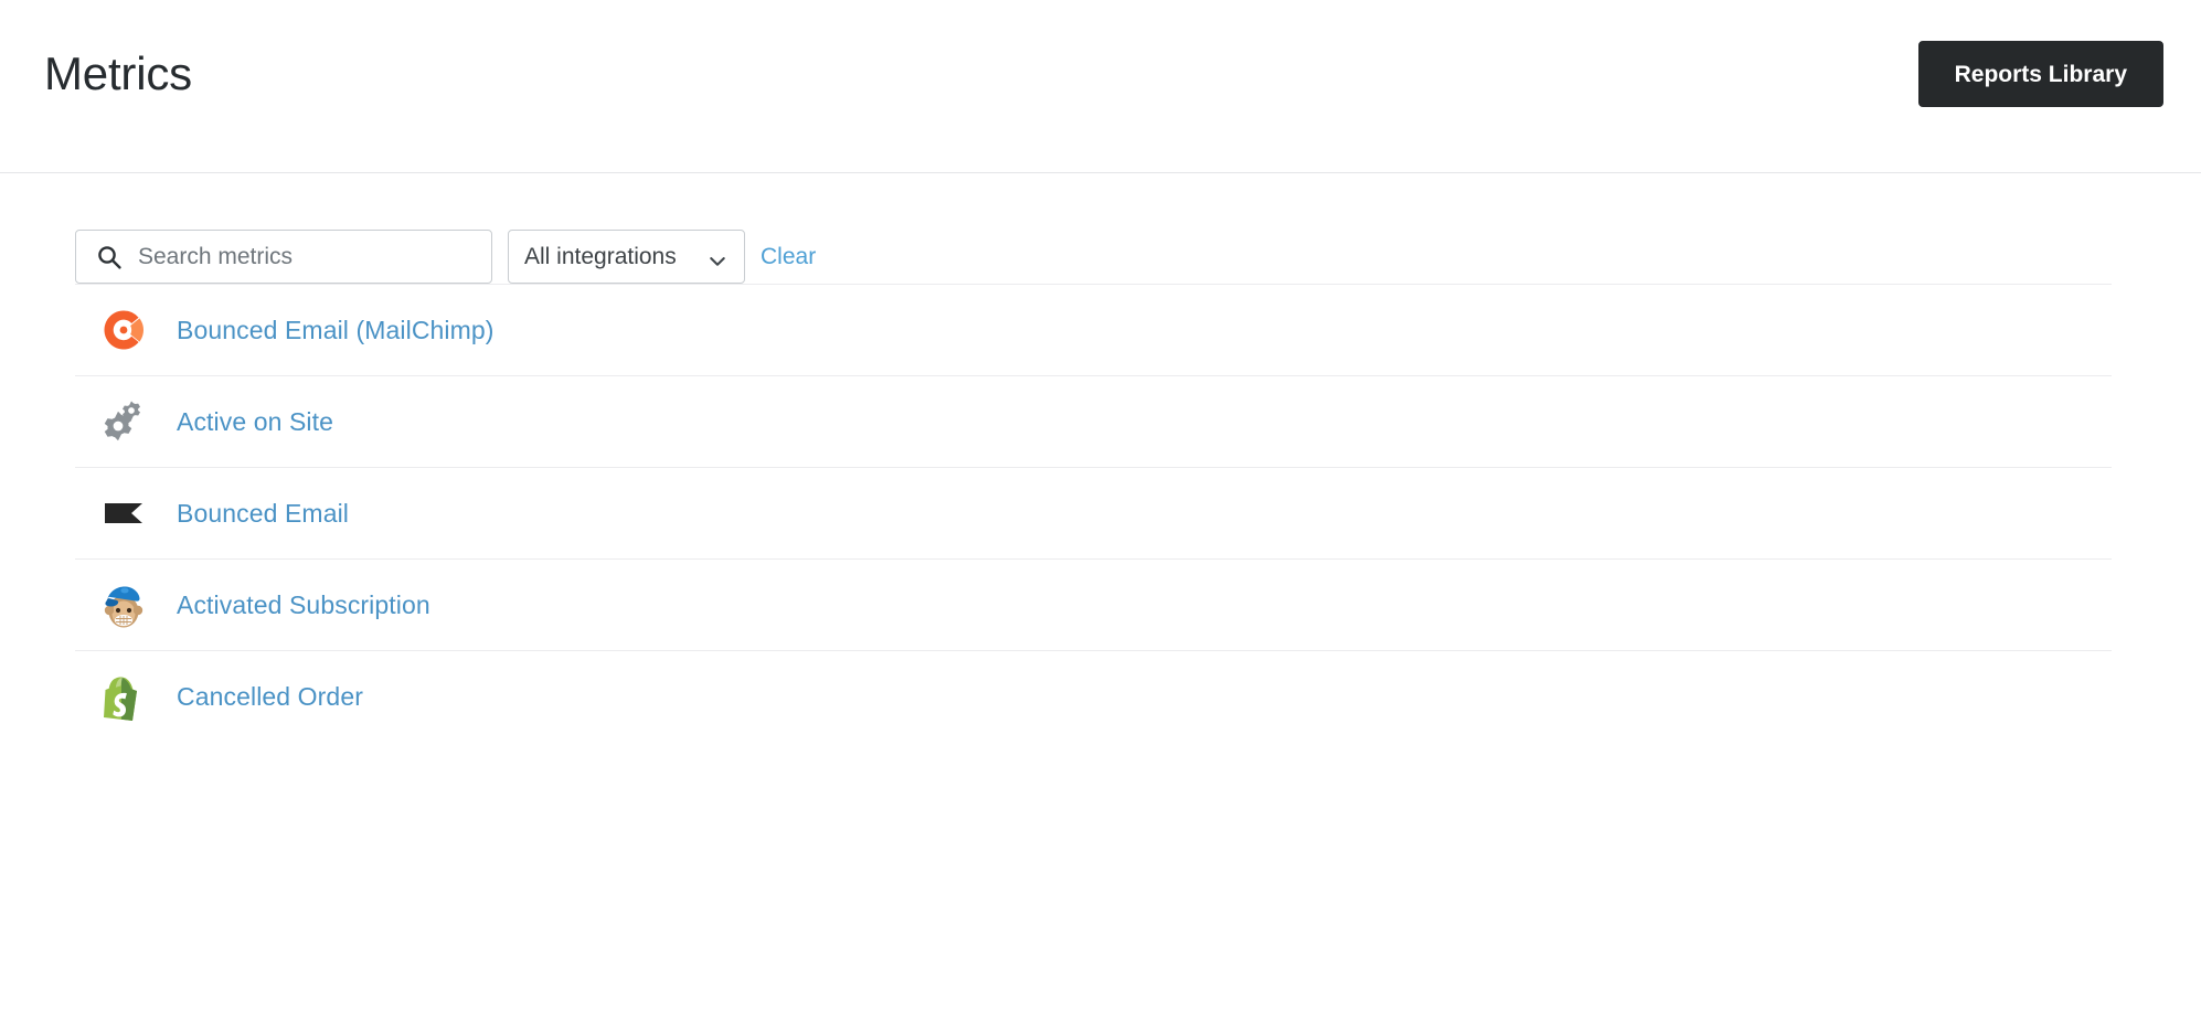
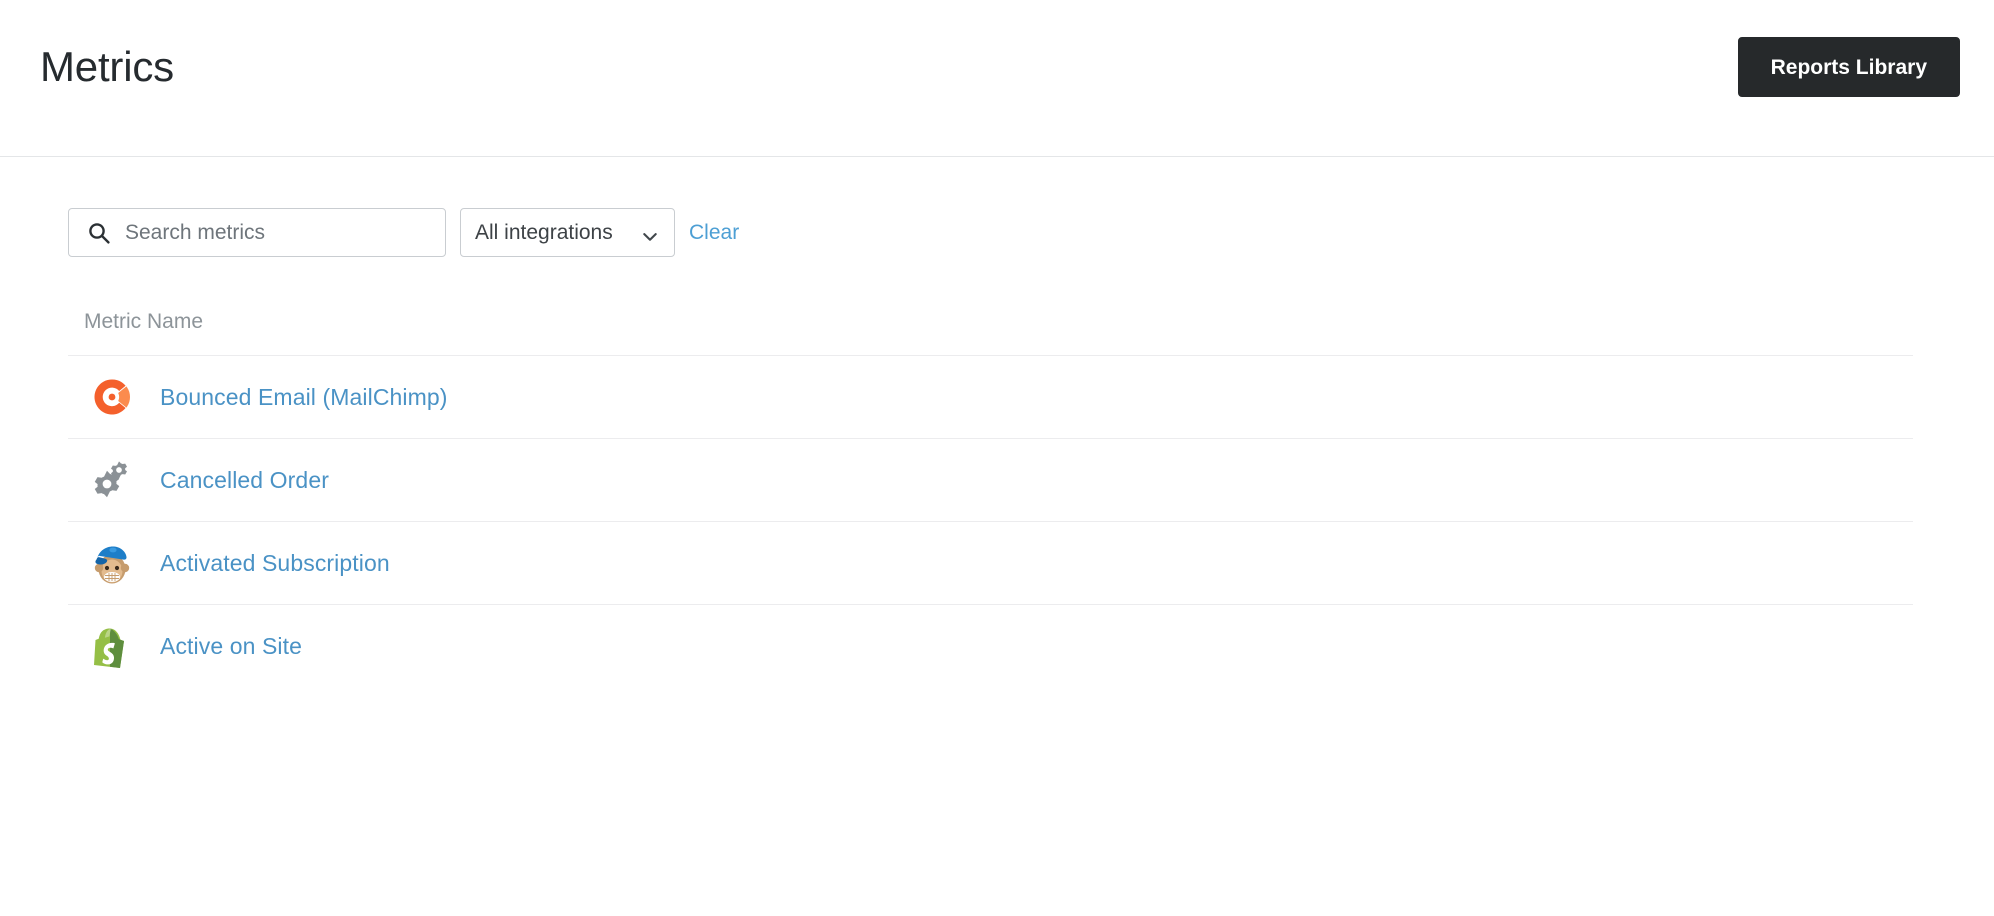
  Metrics
  Reports Library
  Search metrics
  All integrations
  Clear
+ Metric Name
  Bounced Email (MailChimp)
- Active on Site
+ Cancelled Order
- Bounced Email
  Activated Subscription
- Cancelled Order
+ Active on Site
